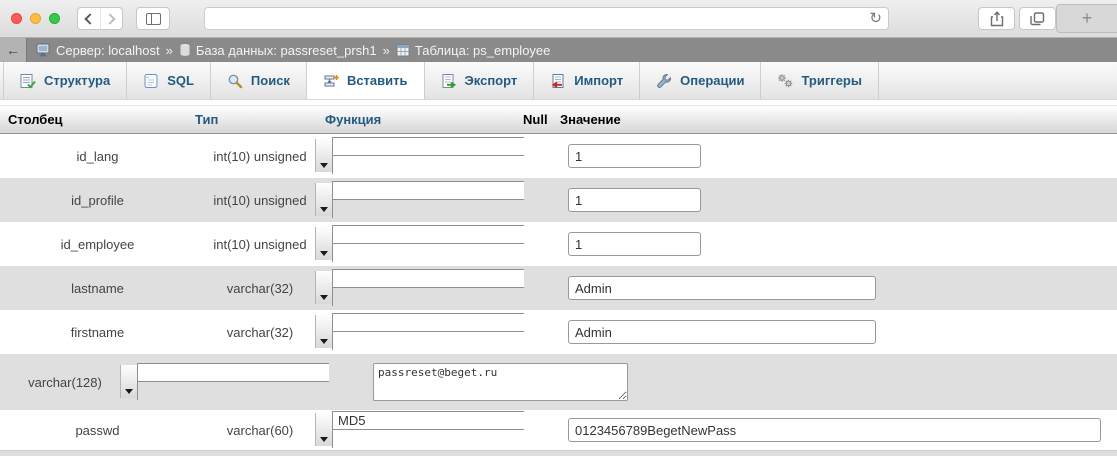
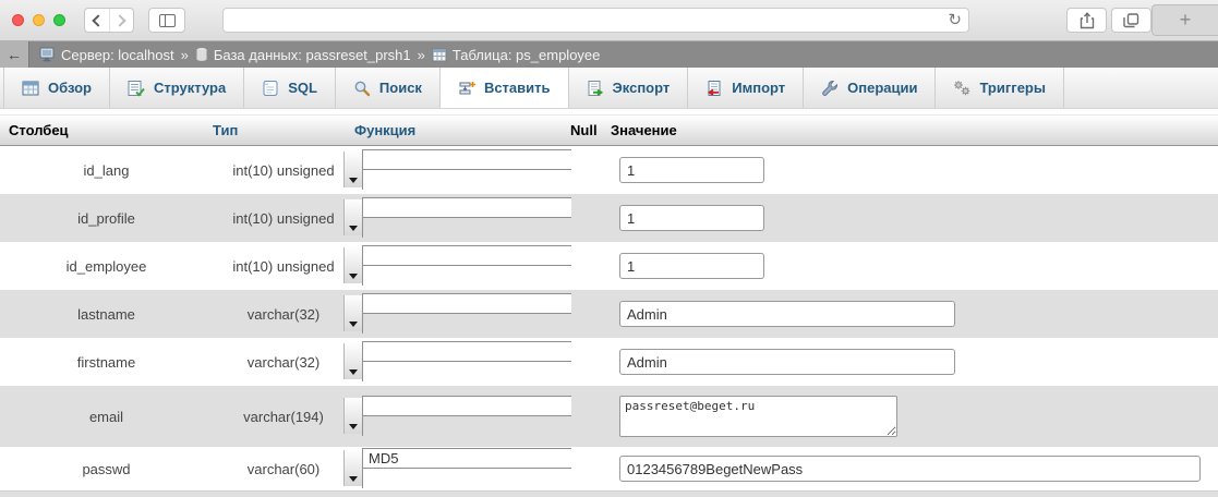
  ↻
  +
  ←
  Сервер: localhost
  »
  База данных: passreset_prsh1
  »
  Таблица: ps_employee
+ Обзор
  Структура
  SQL
  Поиск
  Вставить
  Экспорт
  Импорт
  Операции
  Триггеры
  Столбец
  Тип
  Функция
  Null
  Значение
  id_lang
  int(10) unsigned
  1
  id_profile
  int(10) unsigned
  1
  id_employee
  int(10) unsigned
  1
  lastname
  varchar(32)
  Admin
  firstname
  varchar(32)
  Admin
+ email
- varchar(128)
+ varchar(194)
  passreset@beget.ru
  passwd
  varchar(60)
  MD5
  0123456789BegetNewPass
